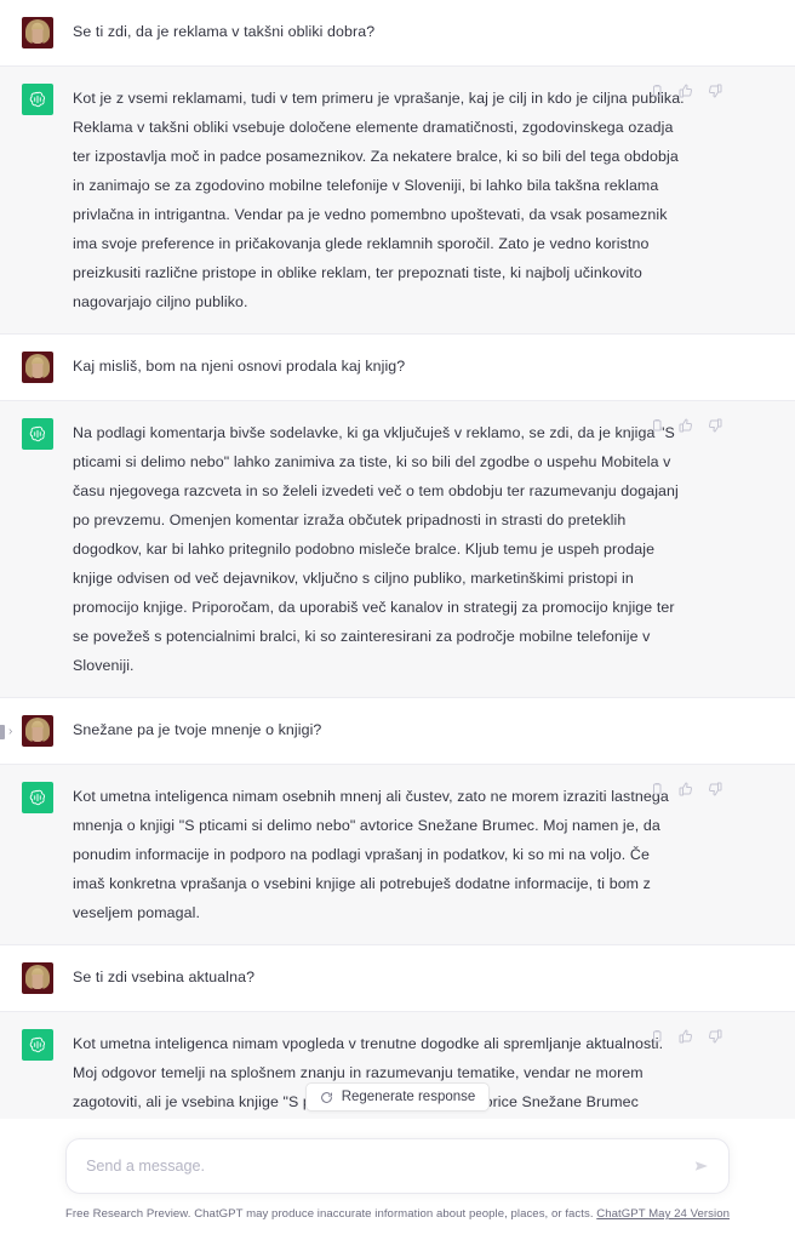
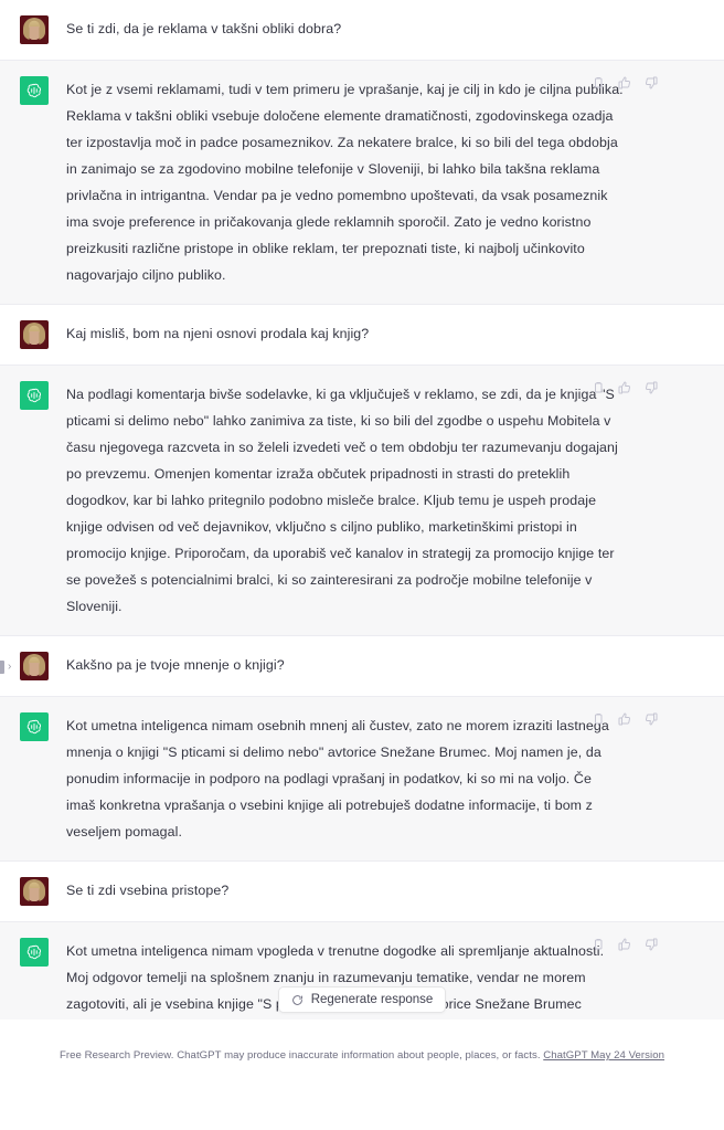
  ›
  Se ti zdi, da je reklama v takšni obliki dobra?
  Kot je z vsemi reklamami, tudi v tem primeru je vprašanje, kaj je cilj in kdo je ciljna publika. Reklama v takšni obliki vsebuje določene elemente dramatičnosti, zgodovinskega ozadja ter izpostavlja moč in padce posameznikov. Za nekatere bralce, ki so bili del tega obdobja in zanimajo se za zgodovino mobilne telefonije v Sloveniji, bi lahko bila takšna reklama privlačna in intrigantna. Vendar pa je vedno pomembno upoštevati, da vsak posameznik ima svoje preference in pričakovanja glede reklamnih sporočil. Zato je vedno koristno preizkusiti različne pristope in oblike reklam, ter prepoznati tiste, ki najbolj učinkovito nagovarjajo ciljno publiko.
  Kaj misliš, bom na njeni osnovi prodala kaj knjig?
  Na podlagi komentarja bivše sodelavke, ki ga vključuješ v reklamo, se zdi, da je knjiga "S pticami si delimo nebo" lahko zanimiva za tiste, ki so bili del zgodbe o uspehu Mobitela v času njegovega razcveta in so želeli izvedeti več o tem obdobju ter razumevanju dogajanj po prevzemu. Omenjen komentar izraža občutek pripadnosti in strasti do preteklih dogodkov, kar bi lahko pritegnilo podobno misleče bralce. Kljub temu je uspeh prodaje knjige odvisen od več dejavnikov, vključno s ciljno publiko, marketinškimi pristopi in promocijo knjige. Priporočam, da uporabiš več kanalov in strategij za promocijo knjige ter se povežeš s potencialnimi bralci, ki so zainteresirani za področje mobilne telefonije v Sloveniji.
- Snežane pa je tvoje mnenje o knjigi?
+ Kakšno pa je tvoje mnenje o knjigi?
  Kot umetna inteligenca nimam osebnih mnenj ali čustev, zato ne morem izraziti lastnega mnenja o knjigi "S pticami si delimo nebo" avtorice Snežane Brumec. Moj namen je, da ponudim informacije in podporo na podlagi vprašanj in podatkov, ki so mi na voljo. Če imaš konkretna vprašanja o vsebini knjige ali potrebuješ dodatne informacije, ti bom z veseljem pomagal.
- Se ti zdi vsebina aktualna?
+ Se ti zdi vsebina pristope?
  Regenerate response
- Send a message.
  Free Research Preview. ChatGPT may produce inaccurate information about people, places, or facts. ChatGPT May 24 Version
